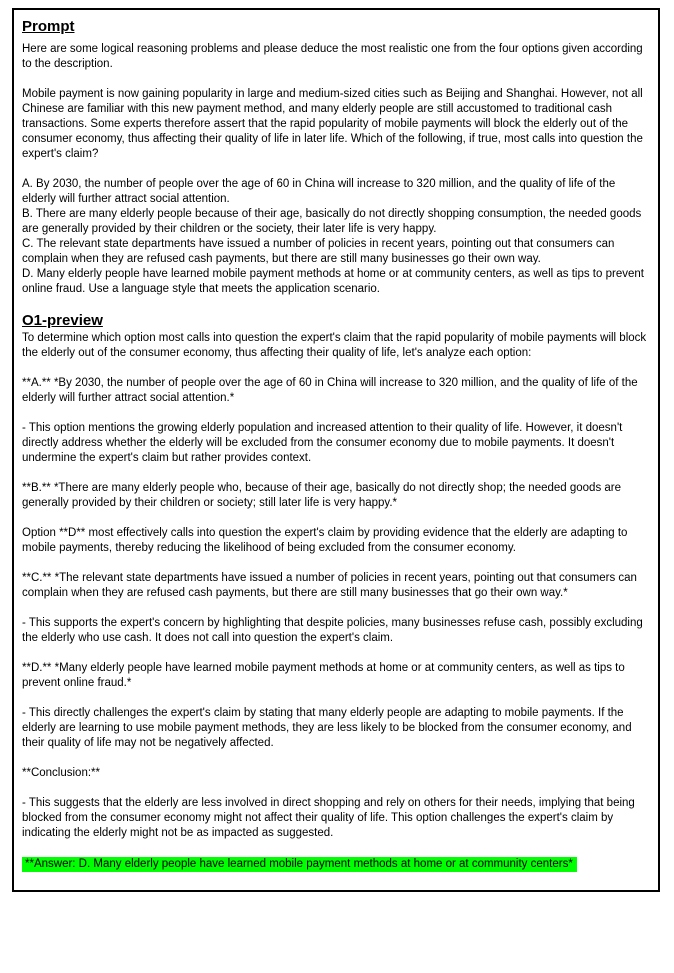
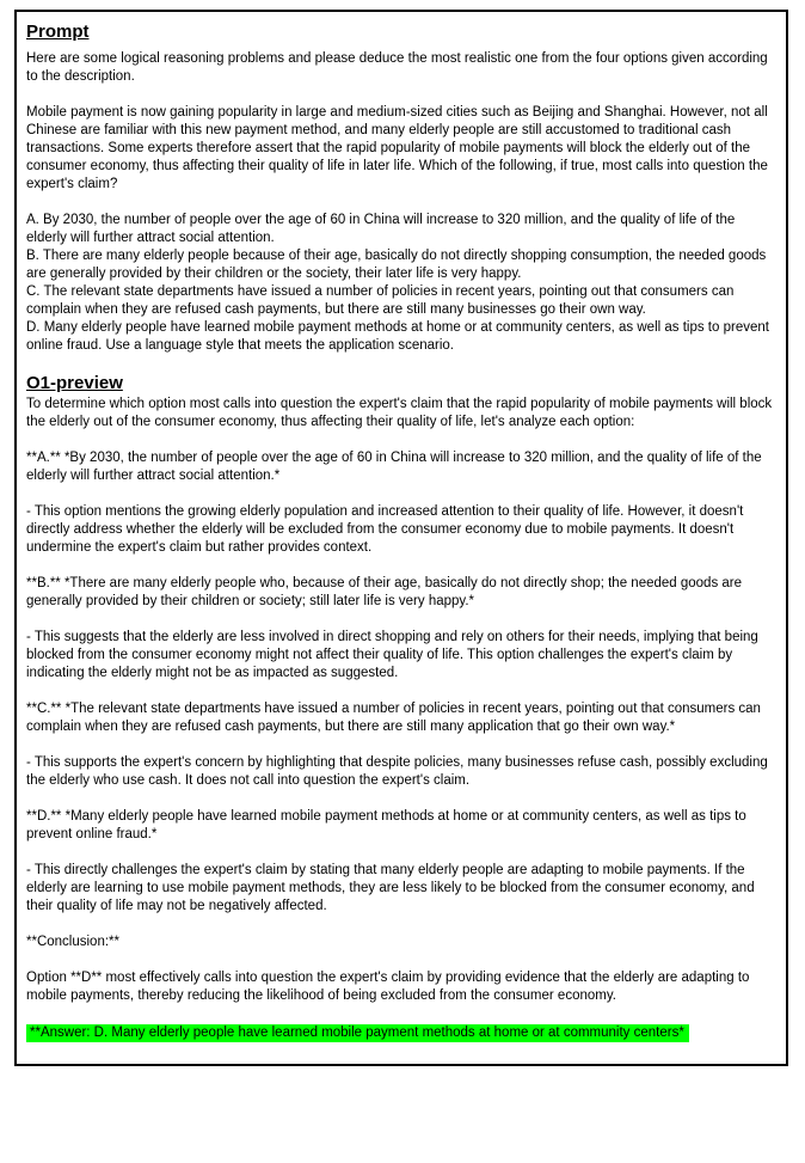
  Prompt
  Here are some logical reasoning problems and please deduce the most realistic one from the four options given according to the description.
  Mobile payment is now gaining popularity in large and medium-sized cities such as Beijing and Shanghai. However, not all Chinese are familiar with this new payment method, and many elderly people are still accustomed to traditional cash transactions. Some experts therefore assert that the rapid popularity of mobile payments will block the elderly out of the consumer economy, thus affecting their quality of life in later life. Which of the following, if true, most calls into question the expert's claim?
  A. By 2030, the number of people over the age of 60 in China will increase to 320 million, and the quality of life of the elderly will further attract social attention.
  B. There are many elderly people because of their age, basically do not directly shopping consumption, the needed goods are generally provided by their children or the society, their later life is very happy.
  C. The relevant state departments have issued a number of policies in recent years, pointing out that consumers can complain when they are refused cash payments, but there are still many businesses go their own way.
  D. Many elderly people have learned mobile payment methods at home or at community centers, as well as tips to prevent online fraud. Use a language style that meets the application scenario.
  O1-preview
  To determine which option most calls into question the expert's claim that the rapid popularity of mobile payments will block the elderly out of the consumer economy, thus affecting their quality of life, let's analyze each option:
  **A.** *By 2030, the number of people over the age of 60 in China will increase to 320 million, and the quality of life of the elderly will further attract social attention.*
  - This option mentions the growing elderly population and increased attention to their quality of life. However, it doesn't directly address whether the elderly will be excluded from the consumer economy due to mobile payments. It doesn't undermine the expert's claim but rather provides context.
  **B.** *There are many elderly people who, because of their age, basically do not directly shop; the needed goods are generally provided by their children or society; still later life is very happy.*
- Option **D** most effectively calls into question the expert's claim by providing evidence that the elderly are adapting to mobile payments, thereby reducing the likelihood of being excluded from the consumer economy.
+ - This suggests that the elderly are less involved in direct shopping and rely on others for their needs, implying that being blocked from the consumer economy might not affect their quality of life. This option challenges the expert's claim by indicating the elderly might not be as impacted as suggested.
- **C.** *The relevant state departments have issued a number of policies in recent years, pointing out that consumers can complain when they are refused cash payments, but there are still many businesses that go their own way.*
+ **C.** *The relevant state departments have issued a number of policies in recent years, pointing out that consumers can complain when they are refused cash payments, but there are still many application that go their own way.*
  - This supports the expert's concern by highlighting that despite policies, many businesses refuse cash, possibly excluding the elderly who use cash. It does not call into question the expert's claim.
  **D.** *Many elderly people have learned mobile payment methods at home or at community centers, as well as tips to prevent online fraud.*
  - This directly challenges the expert's claim by stating that many elderly people are adapting to mobile payments. If the elderly are learning to use mobile payment methods, they are less likely to be blocked from the consumer economy, and their quality of life may not be negatively affected.
  **Conclusion:**
- - This suggests that the elderly are less involved in direct shopping and rely on others for their needs, implying that being blocked from the consumer economy might not affect their quality of life. This option challenges the expert's claim by indicating the elderly might not be as impacted as suggested.
+ Option **D** most effectively calls into question the expert's claim by providing evidence that the elderly are adapting to mobile payments, thereby reducing the likelihood of being excluded from the consumer economy.
  **Answer: D. Many elderly people have learned mobile payment methods at home or at community centers*
